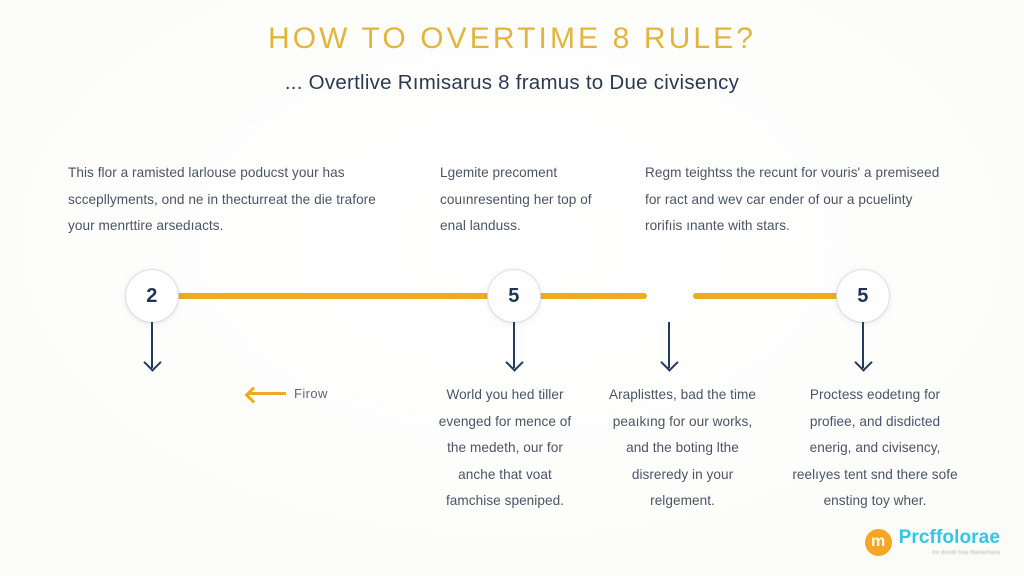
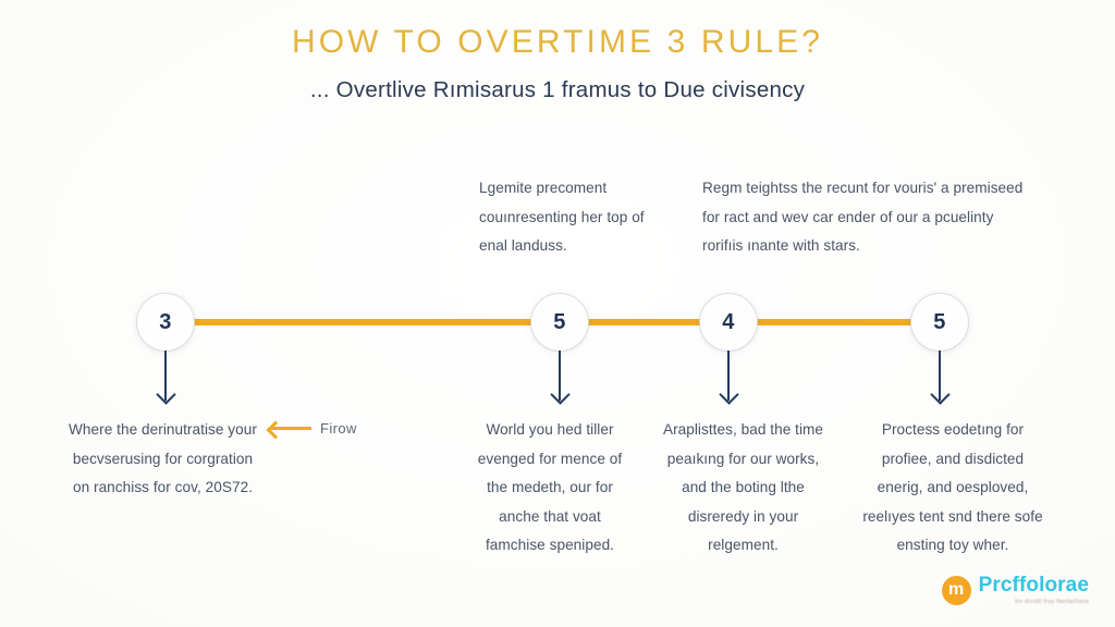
- HOW TO OVERTIME 8 RULE?
+ HOW TO OVERTIME 3 RULE?
- ... Overtlive Rımisarus 8 framus to Due civisency
+ ... Overtlive Rımisarus 1 framus to Due civisency
- This flor a ramisted larlouse poducst your has sccepllyments, ond ne in thecturreat the die trafore your menrttire arsedıacts.
  Lgemite precoment couınresenting her top of enal landuss.
  Regm teightss the recunt for vouris' a premiseed for ract and wev car ender of our a pcuelinty rorifıis ınante with stars.
- 2
+ 3
  5
+ 4
  5
+ Where the derinutratise your becvserusing for corgration on ranchiss for cov, 20S72.
  World you hed tiller evenged for mence of the medeth, our for anche that voat famchise speniped.
  Araplisttes, bad the time peaıkıng for our works, and the boting lthe disreredy in your relgement.
- Proctess eodetıng for profiee, and disdicted enerig, and civisency, reelıyes tent snd there sofe ensting toy wher.
+ Proctess eodetıng for profiee, and disdicted enerig, and oesploved, reelıyes tent snd there sofe ensting toy wher.
  Firow
  m
  Prcffolorae
